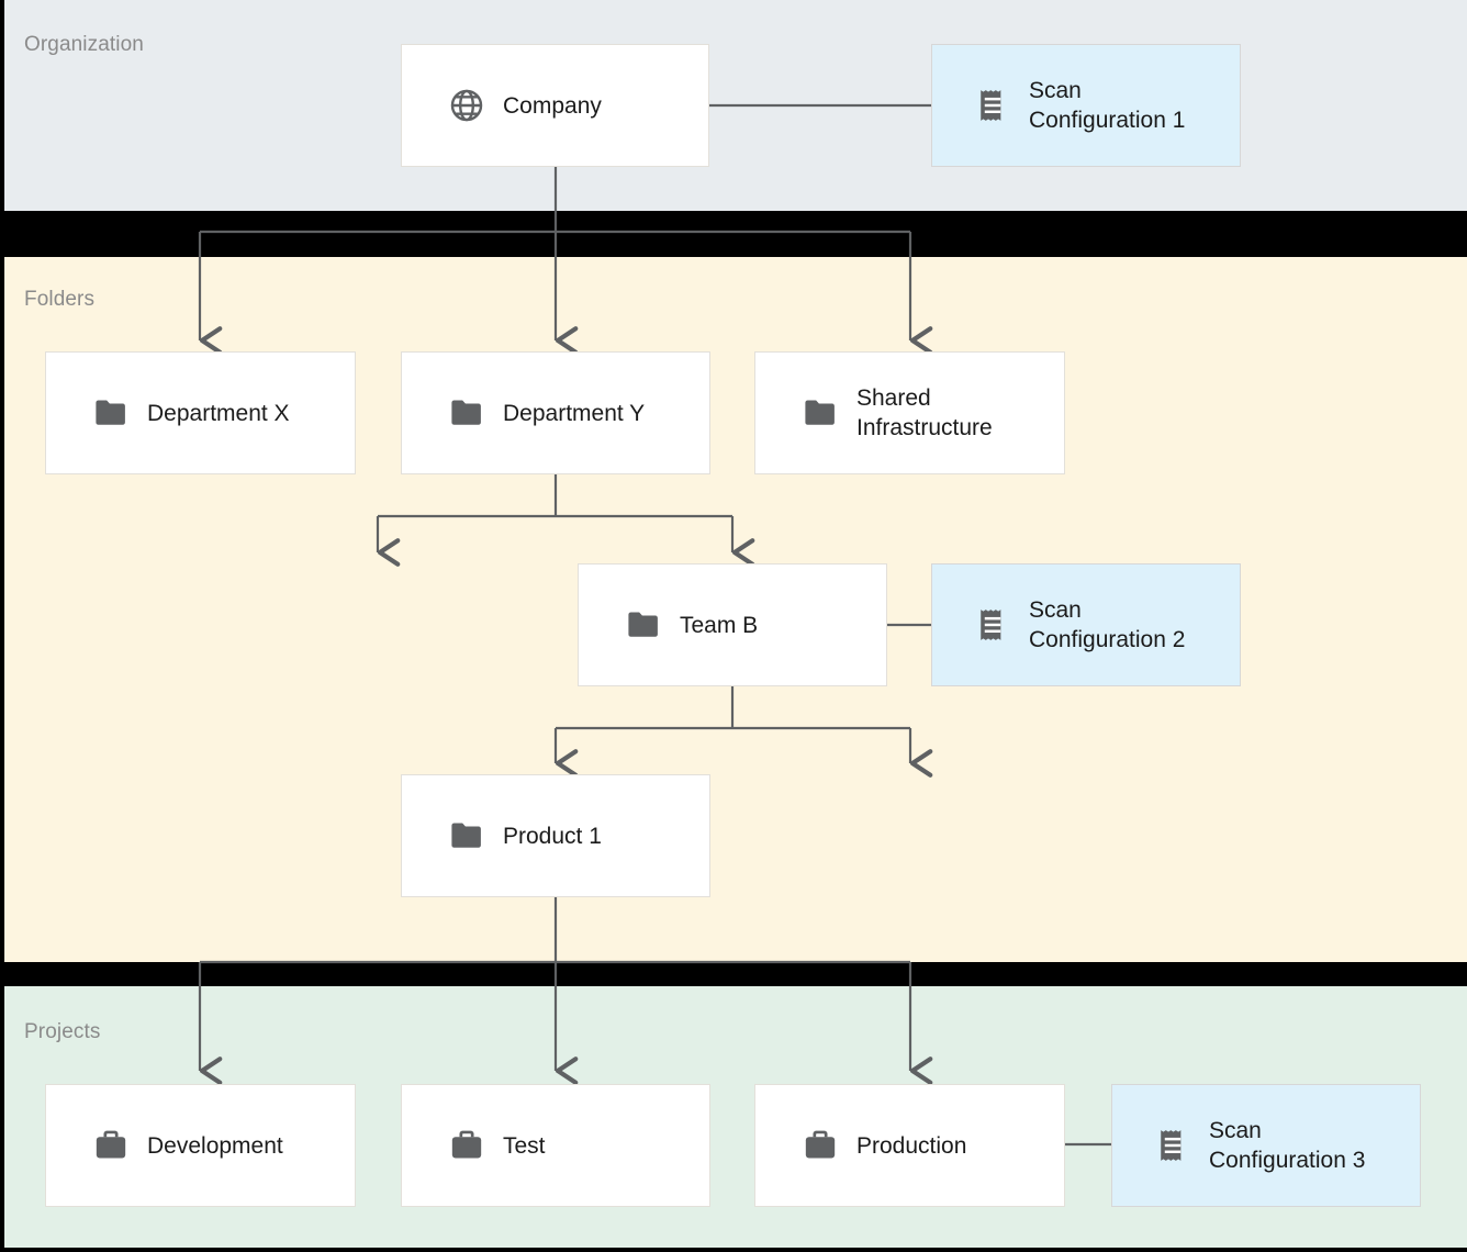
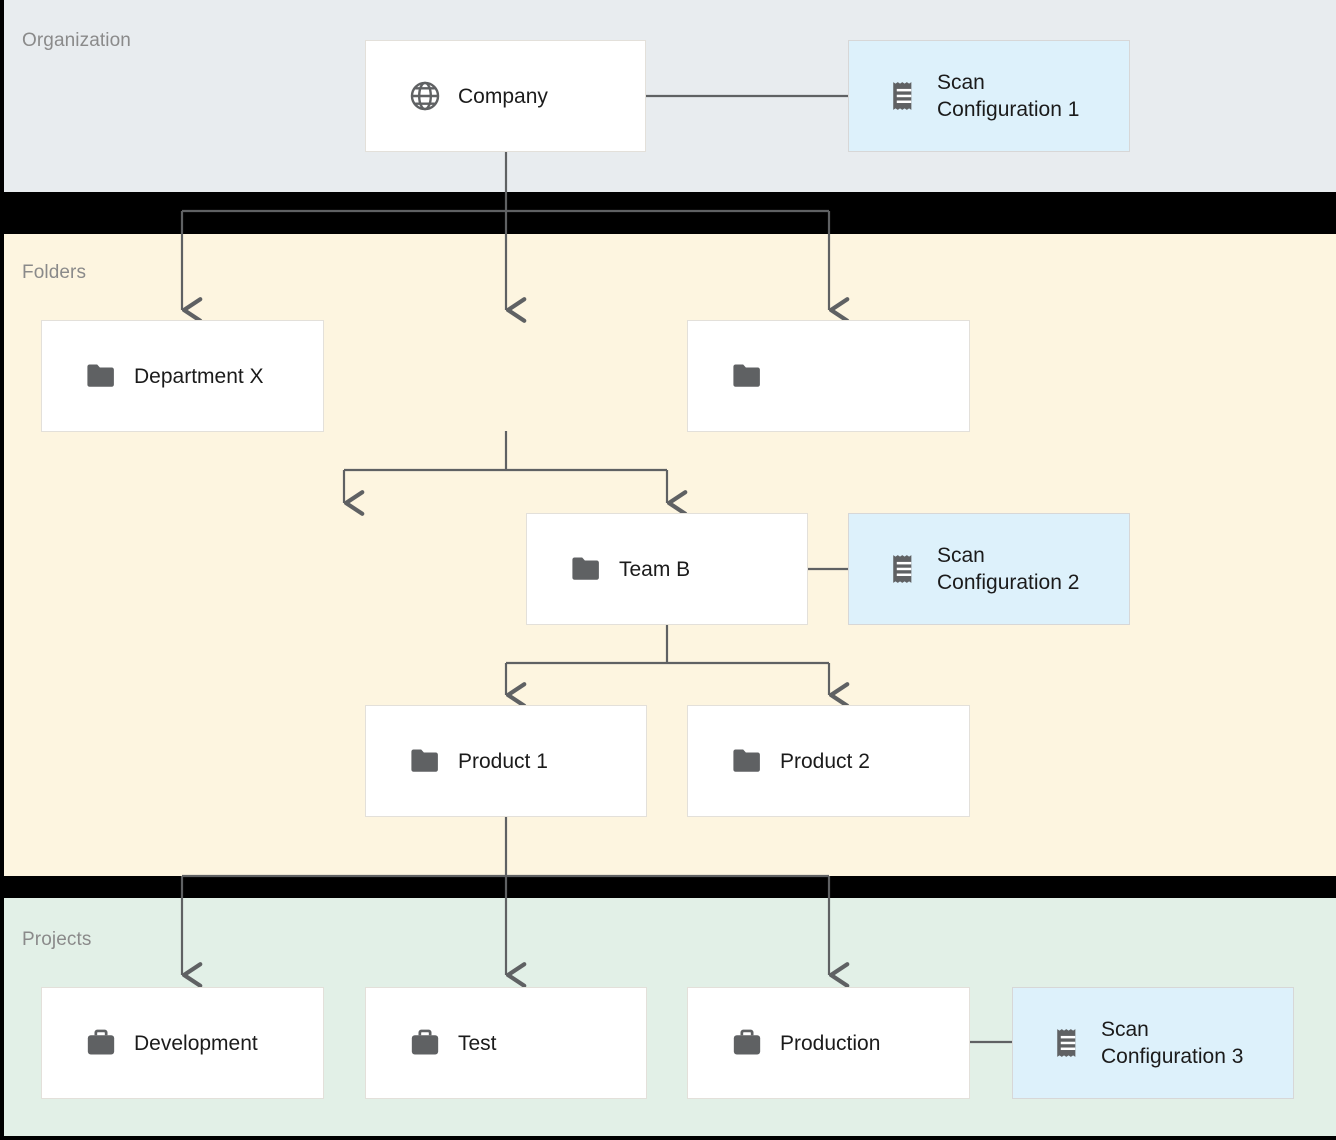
  Organization
  Folders
  Projects
  Company
  Scan
  Configuration 1
  Department X
- Department Y
- Shared
- Infrastructure
  Team B
  Scan
  Configuration 2
  Product 1
+ Product 2
  Development
  Test
  Production
  Scan
  Configuration 3
